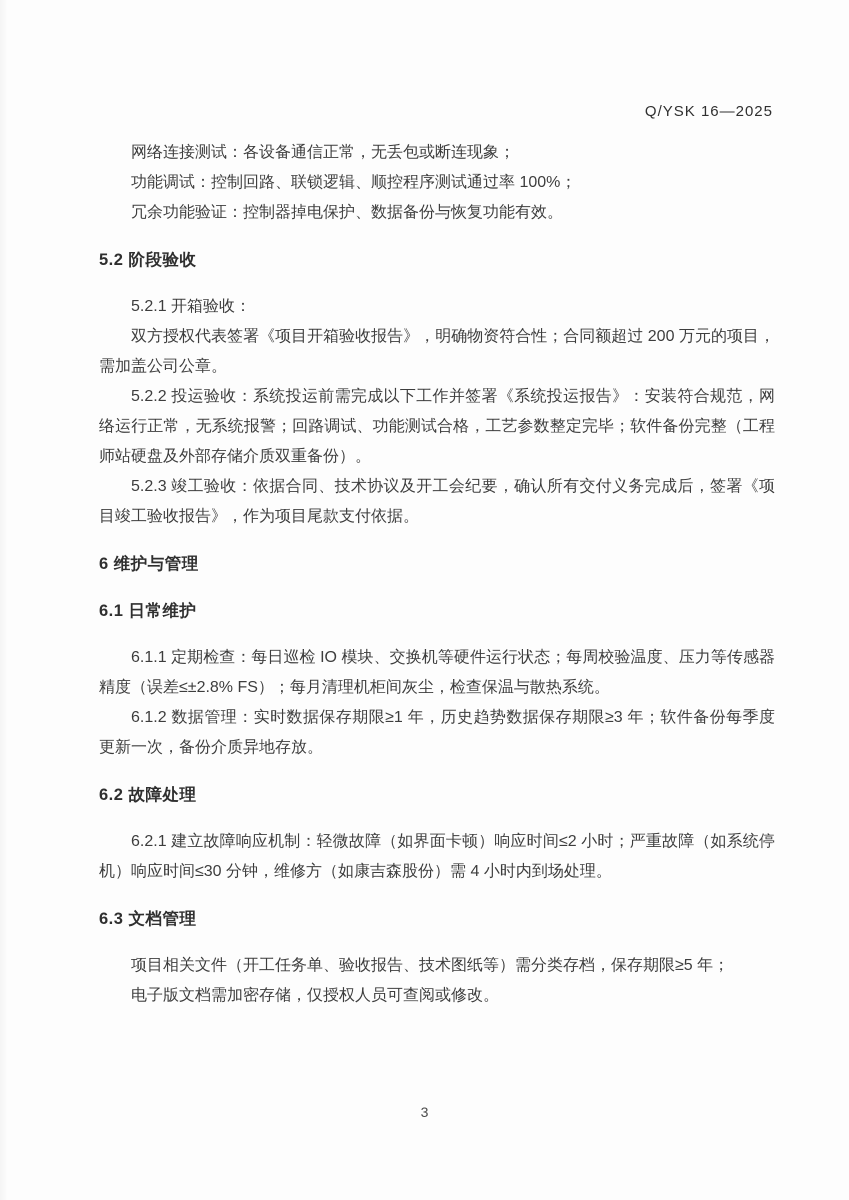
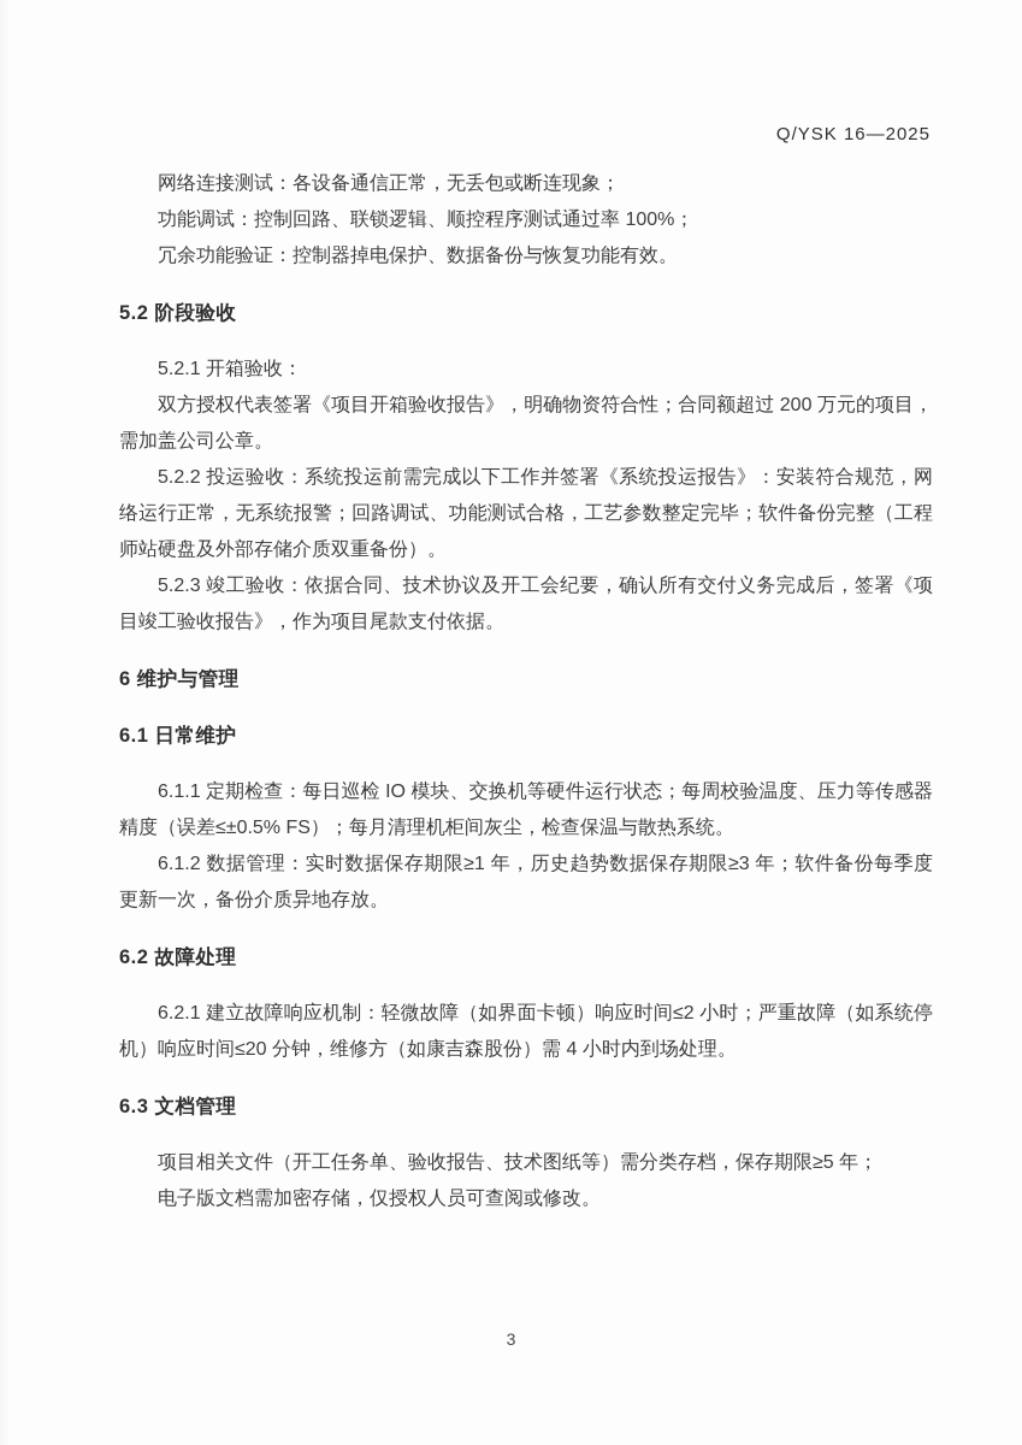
  Q/YSK 16—2025
  网络连接测试：各设备通信正常，无丢包或断连现象；
  功能调试：控制回路、联锁逻辑、顺控程序测试通过率 100%；
  冗余功能验证：控制器掉电保护、数据备份与恢复功能有效。
  5.2 阶段验收
  5.2.1 开箱验收：
  双方授权代表签署《项目开箱验收报告》，明确物资符合性；合同额超过 200 万元的项目，需加盖公司公章。
  5.2.2 投运验收：系统投运前需完成以下工作并签署《系统投运报告》：安装符合规范，网络运行正常，无系统报警；回路调试、功能测试合格，工艺参数整定完毕；软件备份完整（工程师站硬盘及外部存储介质双重备份）。
  5.2.3 竣工验收：依据合同、技术协议及开工会纪要，确认所有交付义务完成后，签署《项目竣工验收报告》，作为项目尾款支付依据。
  6 维护与管理
  6.1 日常维护
- 6.1.1 定期检查：每日巡检 IO 模块、交换机等硬件运行状态；每周校验温度、压力等传感器精度（误差≤±2.8% FS）；每月清理机柜间灰尘，检查保温与散热系统。
+ 6.1.1 定期检查：每日巡检 IO 模块、交换机等硬件运行状态；每周校验温度、压力等传感器精度（误差≤±0.5% FS）；每月清理机柜间灰尘，检查保温与散热系统。
  6.1.2 数据管理：实时数据保存期限≥1 年，历史趋势数据保存期限≥3 年；软件备份每季度更新一次，备份介质异地存放。
  6.2 故障处理
- 6.2.1 建立故障响应机制：轻微故障（如界面卡顿）响应时间≤2 小时；严重故障（如系统停机）响应时间≤30 分钟，维修方（如康吉森股份）需 4 小时内到场处理。
+ 6.2.1 建立故障响应机制：轻微故障（如界面卡顿）响应时间≤2 小时；严重故障（如系统停机）响应时间≤20 分钟，维修方（如康吉森股份）需 4 小时内到场处理。
  6.3 文档管理
  项目相关文件（开工任务单、验收报告、技术图纸等）需分类存档，保存期限≥5 年；
  电子版文档需加密存储，仅授权人员可查阅或修改。
  3
